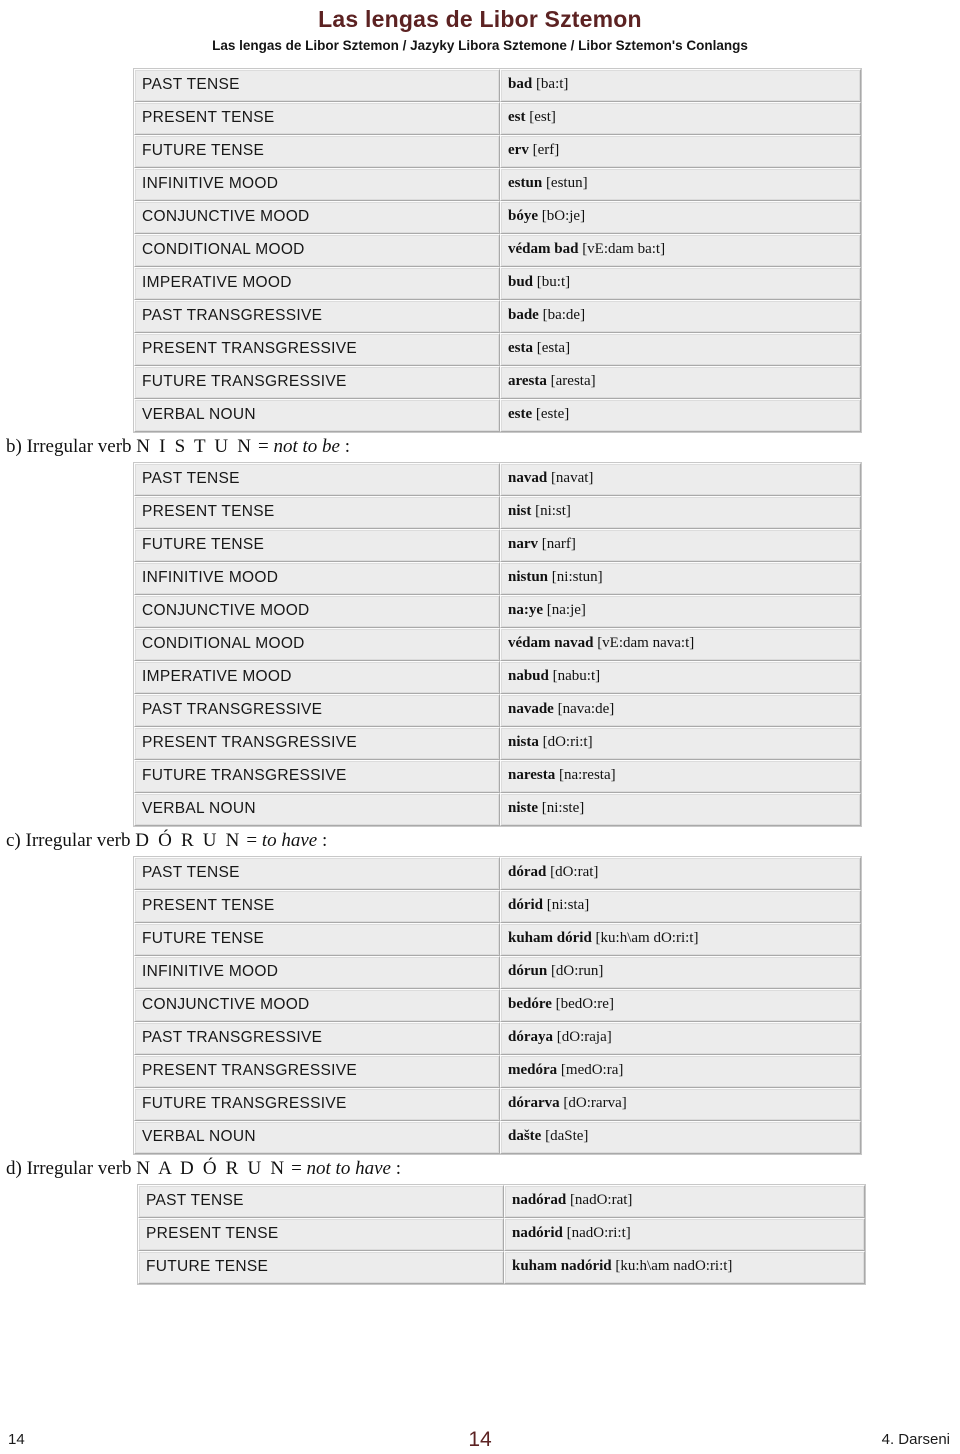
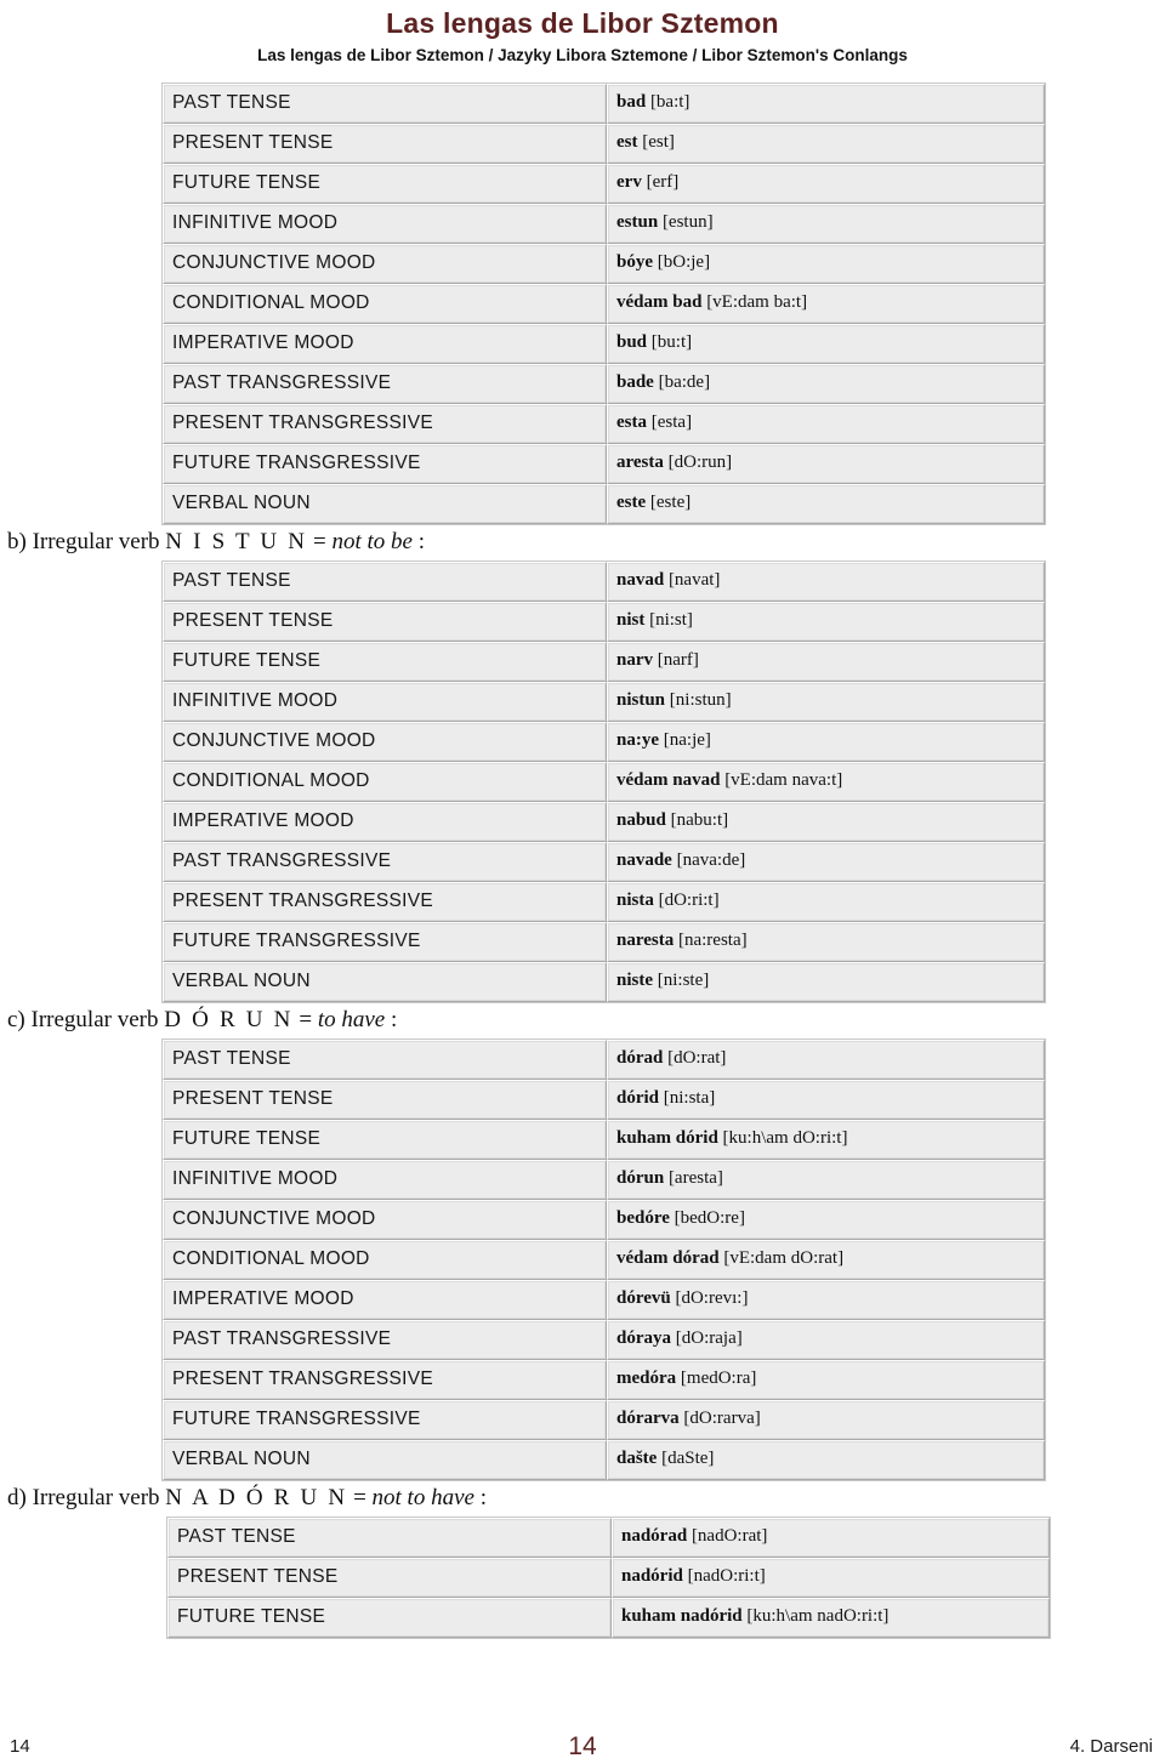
  Las lengas de Libor Sztemon
  Las lengas de Libor Sztemon / Jazyky Libora Sztemone / Libor Sztemon's Conlangs
  PAST TENSE	bad [ba:t]
  PRESENT TENSE	est [est]
  FUTURE TENSE	erv [erf]
  INFINITIVE MOOD	estun [estun]
  CONJUNCTIVE MOOD	bóye [bO:je]
  CONDITIONAL MOOD	védam bad [vE:dam ba:t]
  IMPERATIVE MOOD	bud [bu:t]
  PAST TRANSGRESSIVE	bade [ba:de]
  PRESENT TRANSGRESSIVE	esta [esta]
- FUTURE TRANSGRESSIVE	aresta [aresta]
+ FUTURE TRANSGRESSIVE	aresta [dO:run]
  VERBAL NOUN	este [este]
  b) Irregular verb N I S T U N = not to be :
  PAST TENSE	navad [navat]
  PRESENT TENSE	nist [ni:st]
  FUTURE TENSE	narv [narf]
  INFINITIVE MOOD	nistun [ni:stun]
  CONJUNCTIVE MOOD	na:ye [na:je]
  CONDITIONAL MOOD	védam navad [vE:dam nava:t]
  IMPERATIVE MOOD	nabud [nabu:t]
  PAST TRANSGRESSIVE	navade [nava:de]
  PRESENT TRANSGRESSIVE	nista [dO:ri:t]
  FUTURE TRANSGRESSIVE	naresta [na:resta]
  VERBAL NOUN	niste [ni:ste]
  c) Irregular verb D Ó R U N = to have :
  PAST TENSE	dórad [dO:rat]
  PRESENT TENSE	dórid [ni:sta]
  FUTURE TENSE	kuham dórid [ku:h\am dO:ri:t]
- INFINITIVE MOOD	dórun [dO:run]
+ INFINITIVE MOOD	dórun [aresta]
  CONJUNCTIVE MOOD	bedóre [bedO:re]
+ CONDITIONAL MOOD	védam dórad [vE:dam dO:rat]
+ IMPERATIVE MOOD	dórevü [dO:revı:]
  PAST TRANSGRESSIVE	dóraya [dO:raja]
  PRESENT TRANSGRESSIVE	medóra [medO:ra]
  FUTURE TRANSGRESSIVE	dórarva [dO:rarva]
  VERBAL NOUN	dašte [daSte]
  d) Irregular verb N A D Ó R U N = not to have :
  PAST TENSE	nadórad [nadO:rat]
  PRESENT TENSE	nadórid [nadO:ri:t]
  FUTURE TENSE	kuham nadórid [ku:h\am nadO:ri:t]
  14
  14
  4. Darseni
